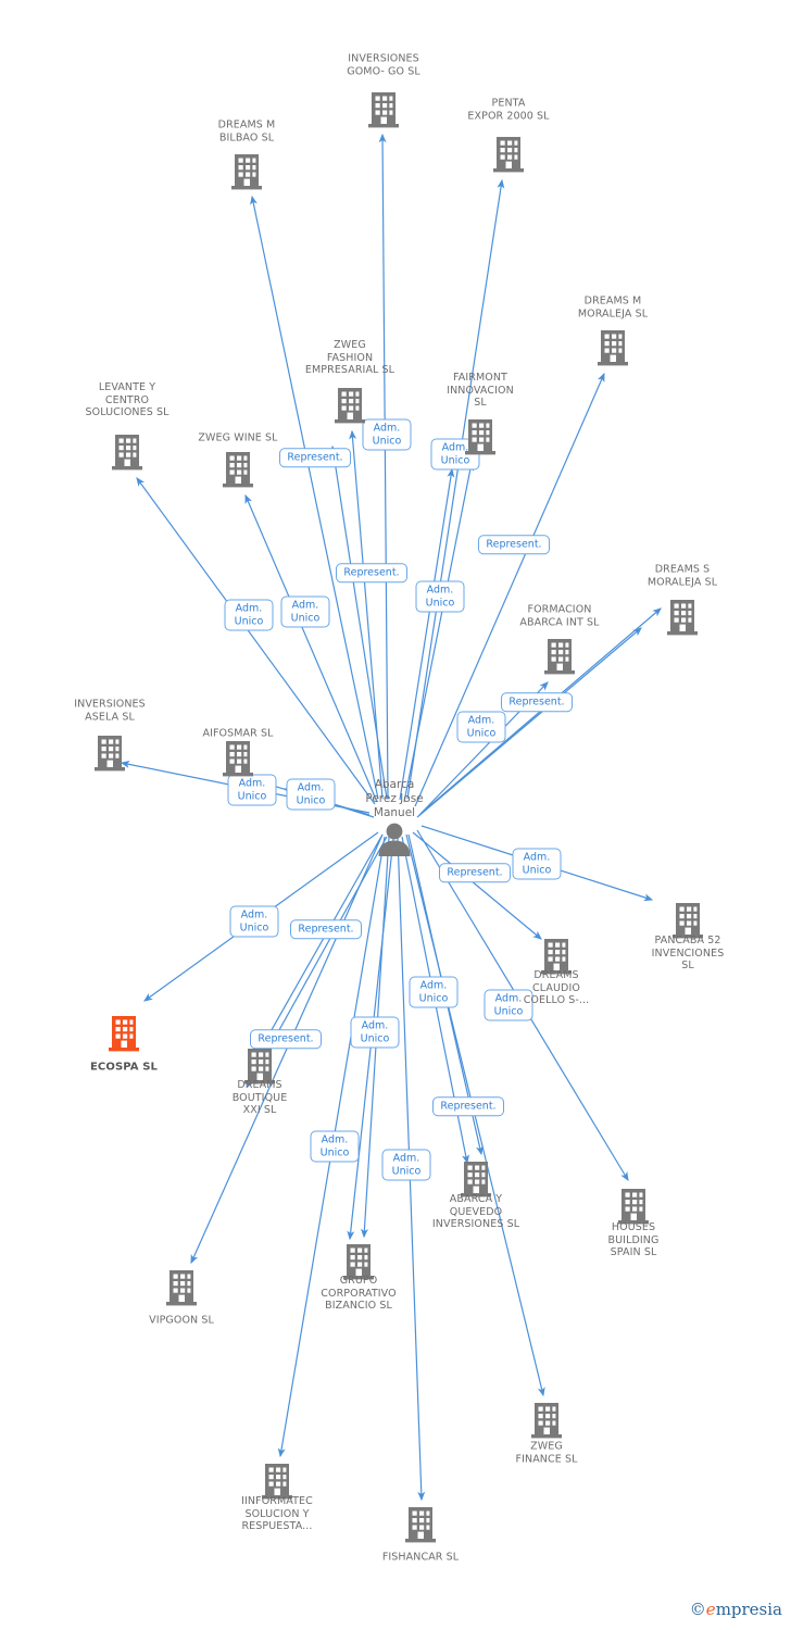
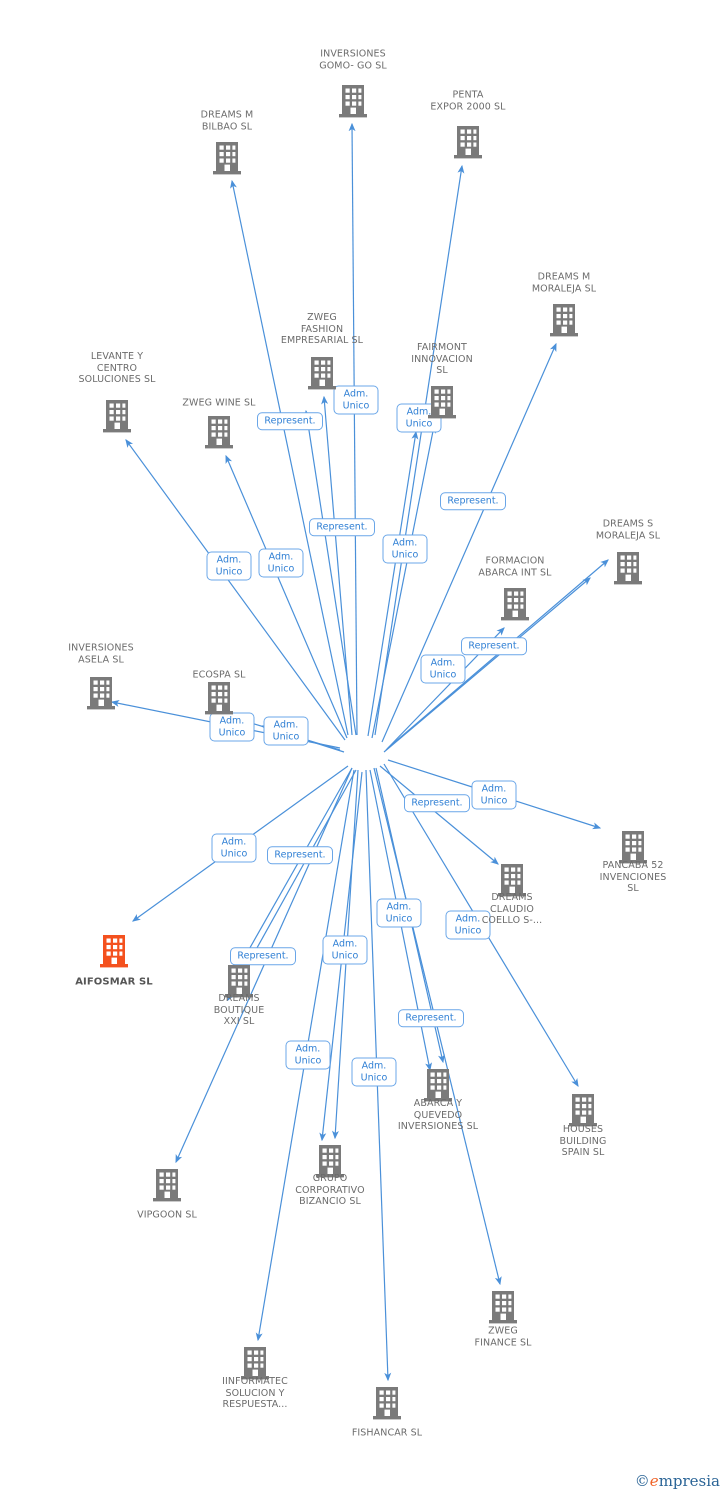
  Represent.
  Adm.
  Unico
  Adm.
  Unico
  Represent.
  Represent.
  Adm.
  Unico
  Adm.
  Unico
  Adm.
  Unico
  Represent.
  Adm.
  Unico
  Adm.
  Unico
  Adm.
  Unico
  Represent.
  Adm.
  Unico
  Adm.
  Unico
  Represent.
  Adm.
  Unico
  Adm.
  Unico
  Represent.
  Adm.
  Unico
  Adm.
  Unico
  Adm.
  Unico
  Represent.
  INVERSIONES
  GOMO- GO SL
  PENTA
  EXPOR 2000 SL
  DREAMS M
  BILBAO SL
  DREAMS M
  MORALEJA SL
  ZWEG
  FASHION
  EMPRESARIAL SL
  FAIRMONT
  INNOVACION
  SL
  LEVANTE Y
  CENTRO
  SOLUCIONES SL
  ZWEG WINE SL
  DREAMS S
  MORALEJA SL
  FORMACION
  ABARCA INT SL
  INVERSIONES
  ASELA SL
- AIFOSMAR SL
+ ECOSPA SL
  PANCABA 52
  INVENCIONES
  SL
  DREAMS
  CLAUDIO
  COELLO S-...
- ECOSPA SL
+ AIFOSMAR SL
  DREAMS
  BOUTIQUE
  XXI SL
  ABARCA Y
  QUEVEDO
  INVERSIONES SL
  HOUSES
  BUILDING
  SPAIN SL
  VIPGOON SL
  GRUPO
  CORPORATIVO
  BIZANCIO SL
  ZWEG
  FINANCE SL
  IINFORMATEC
  SOLUCION Y
  RESPUESTA...
  FISHANCAR SL
- Abarca
- Perez Jose
- Manuel
  ©empresia
